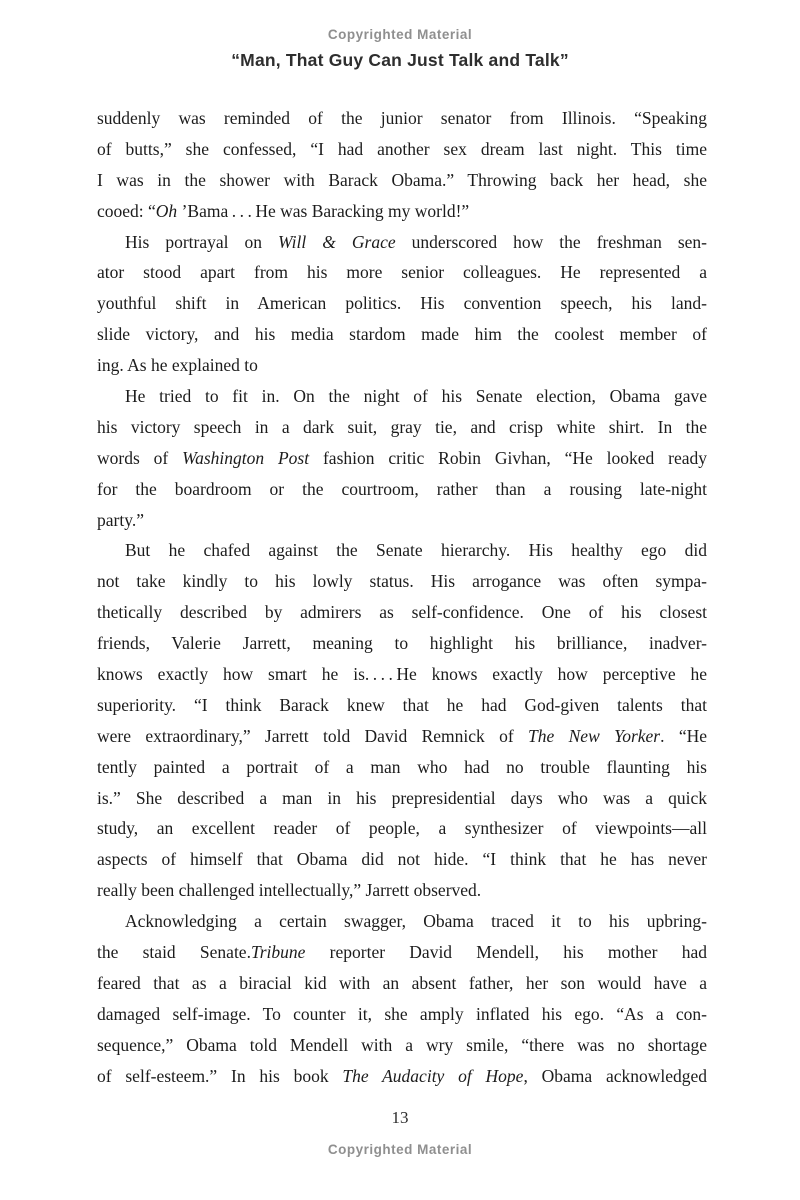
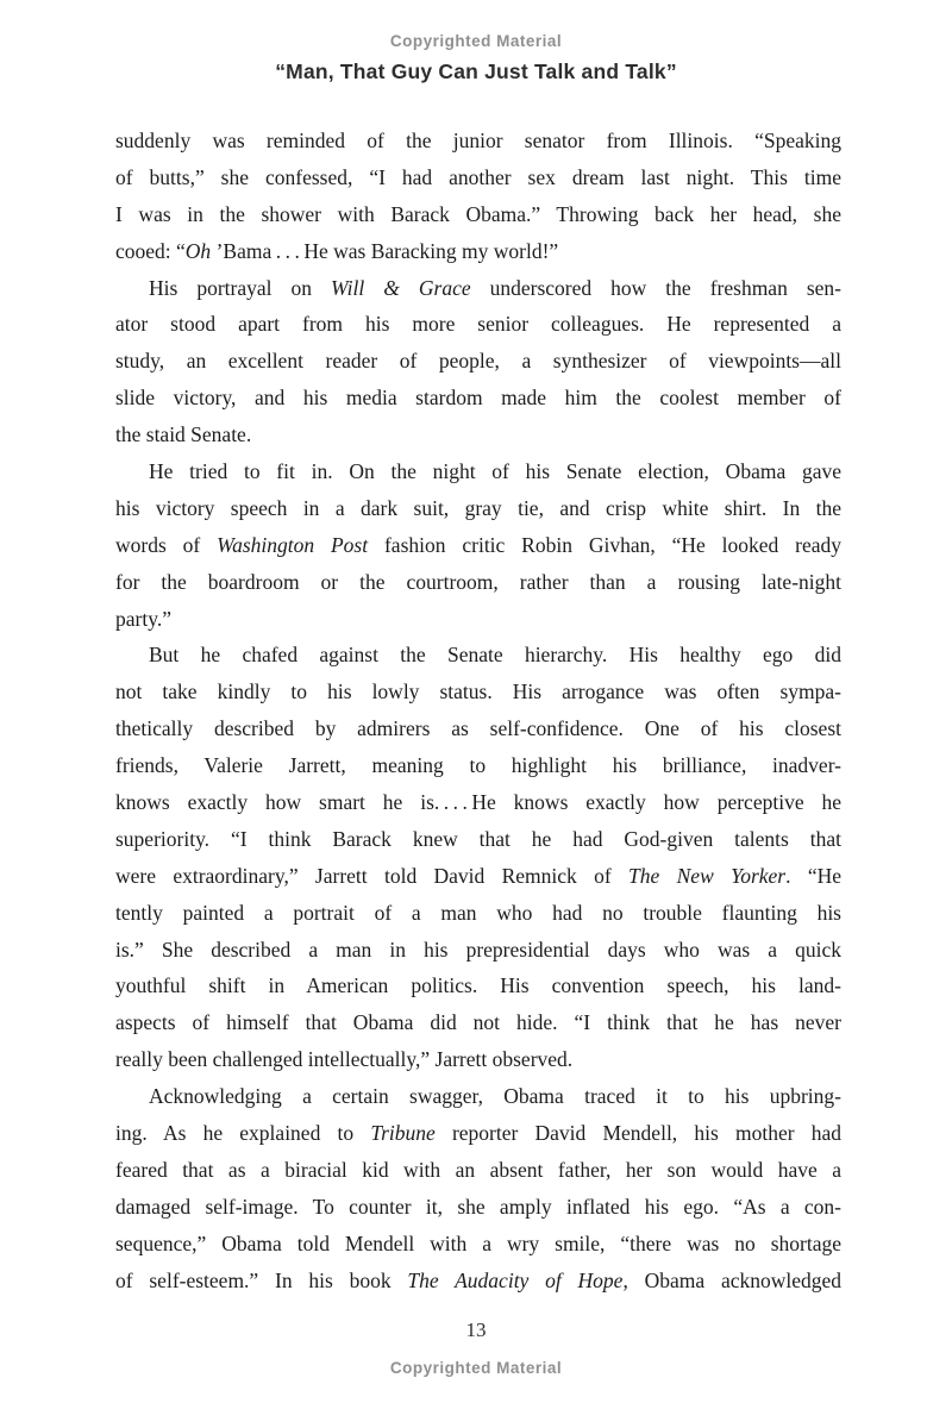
  Copyrighted Material
  “Man, That Guy Can Just Talk and Talk”
  suddenly was reminded of the junior senator from Illinois. “Speaking
  of butts,” she confessed, “I had another sex dream last night. This time
  I was in the shower with Barack Obama.” Throwing back her head, she
  cooed: “Oh ’Bama . . . He was Baracking my world!”
  His portrayal on Will & Grace underscored how the freshman sen-
  ator stood apart from his more senior colleagues. He represented a
- youthful shift in American politics. His convention speech, his land-
+ study, an excellent reader of people, a synthesizer of viewpoints—all
  slide victory, and his media stardom made him the coolest member of
- ing. As he explained to
+ the staid Senate.
  He tried to fit in. On the night of his Senate election, Obama gave
  his victory speech in a dark suit, gray tie, and crisp white shirt. In the
  words of Washington Post fashion critic Robin Givhan, “He looked ready
  for the boardroom or the courtroom, rather than a rousing late-night
  party.”
  But he chafed against the Senate hierarchy. His healthy ego did
  not take kindly to his lowly status. His arrogance was often sympa-
  thetically described by admirers as self-confidence. One of his closest
  friends, Valerie Jarrett, meaning to highlight his brilliance, inadver-
  knows exactly how smart he is. . . . He knows exactly how perceptive he
  superiority. “I think Barack knew that he had God-given talents that
  were extraordinary,” Jarrett told David Remnick of The New Yorker. “He
  tently painted a portrait of a man who had no trouble flaunting his
  is.” She described a man in his prepresidential days who was a quick
- study, an excellent reader of people, a synthesizer of viewpoints—all
+ youthful shift in American politics. His convention speech, his land-
  aspects of himself that Obama did not hide. “I think that he has never
  really been challenged intellectually,” Jarrett observed.
  Acknowledging a certain swagger, Obama traced it to his upbring-
- the staid Senate.Tribune reporter David Mendell, his mother had
+ ing. As he explained to Tribune reporter David Mendell, his mother had
  feared that as a biracial kid with an absent father, her son would have a
  damaged self-image. To counter it, she amply inflated his ego. “As a con-
  sequence,” Obama told Mendell with a wry smile, “there was no shortage
  of self-esteem.” In his book The Audacity of Hope, Obama acknowledged
  13
  Copyrighted Material
